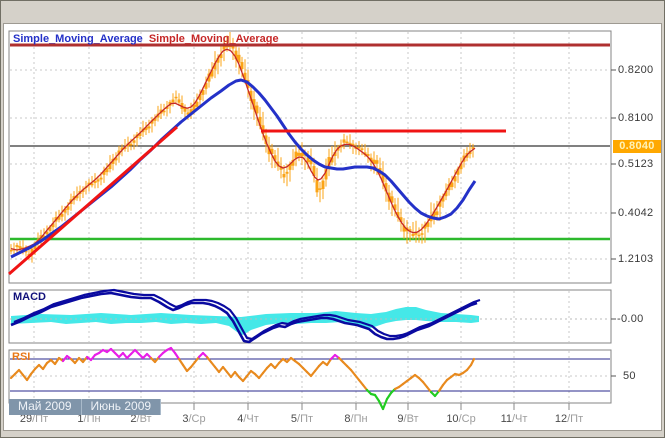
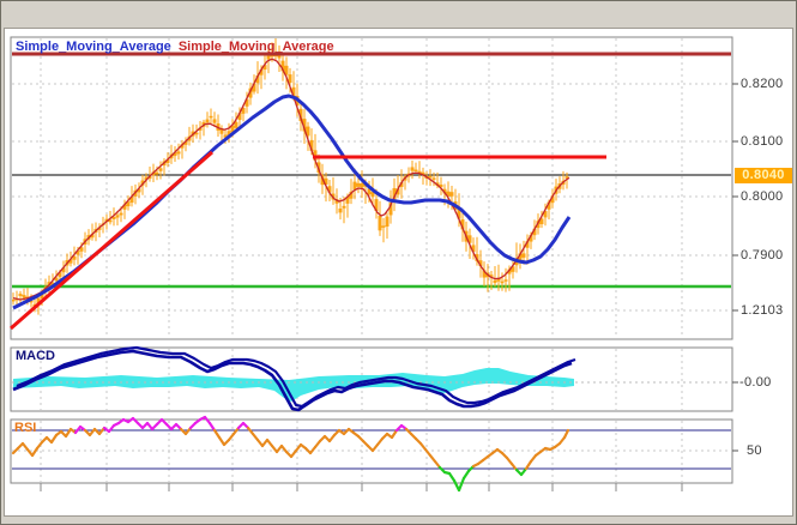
  Simple_Moving_Average
  Simple_Moving_Average
  MACD
  RSI
  0.8200
  0.8100
- 0.5123
+ 0.8000
- 0.4042
+ 0.7900
  1.2103
  0.8040
  -0.00
  50
- 29/Пт
- 1/Пн
- 2/Вт
- 3/Ср
- 4/Чт
- 5/Пт
- 8/Пн
- 9/Вт
- 10/Ср
- 11/Чт
- 12/Пт
- Май 2009
- Июнь 2009
